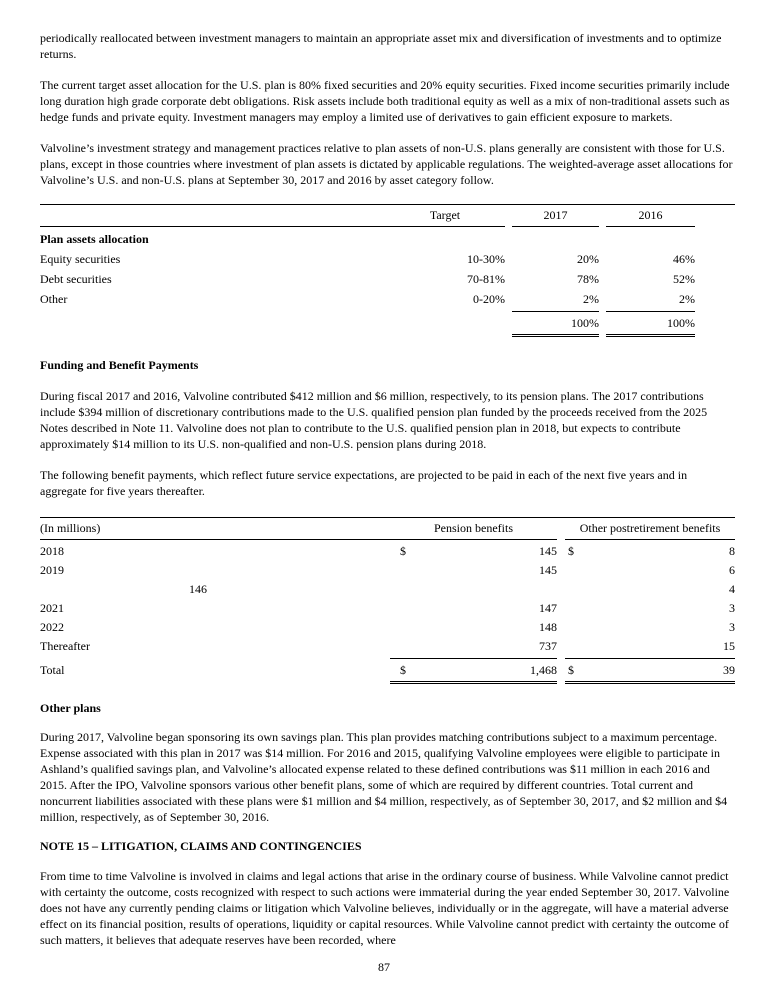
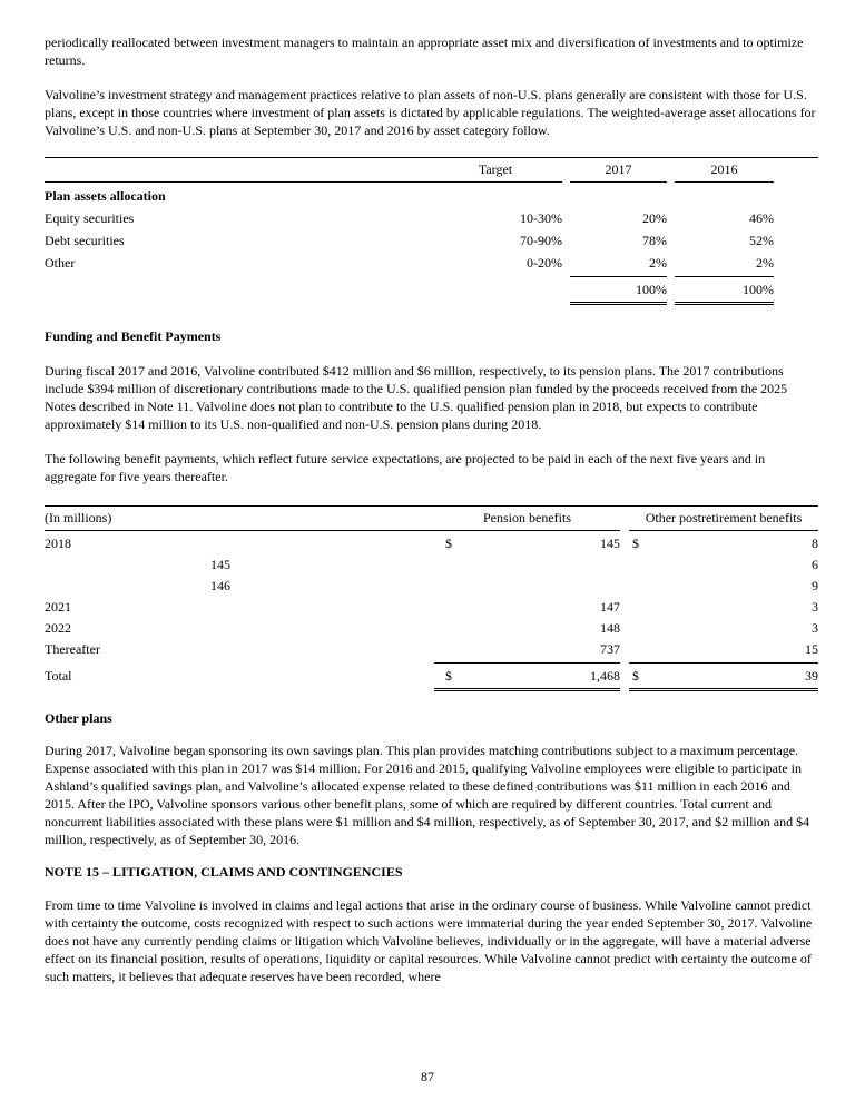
  periodically reallocated between investment managers to maintain an appropriate asset mix and diversification of investments and to optimize returns.
- The current target asset allocation for the U.S. plan is 80% fixed securities and 20% equity securities. Fixed income securities primarily include long duration high grade corporate debt obligations. Risk assets include both traditional equity as well as a mix of non-traditional assets such as hedge funds and private equity. Investment managers may employ a limited use of derivatives to gain efficient exposure to markets.
  Valvoline’s investment strategy and management practices relative to plan assets of non-U.S. plans generally are consistent with those for U.S. plans, except in those countries where investment of plan assets is dictated by applicable regulations. The weighted-average asset allocations for Valvoline’s U.S. and non-U.S. plans at September 30, 2017 and 2016 by asset category follow.
  Target
  2017
  2016
  Plan assets allocation
  Equity securities
  10-30%
  20%
  46%
  Debt securities
- 70-81%
+ 70-90%
  78%
  52%
  Other
  0-20%
  2%
  2%
  100%
  100%
  Funding and Benefit Payments
  During fiscal 2017 and 2016, Valvoline contributed $412 million and $6 million, respectively, to its pension plans. The 2017 contributions include $394 million of discretionary contributions made to the U.S. qualified pension plan funded by the proceeds received from the 2025 Notes described in Note 11. Valvoline does not plan to contribute to the U.S. qualified pension plan in 2018, but expects to contribute approximately $14 million to its U.S. non-qualified and non-U.S. pension plans during 2018.
  The following benefit payments, which reflect future service expectations, are projected to be paid in each of the next five years and in aggregate for five years thereafter.
  (In millions)
  Pension benefits
  Other postretirement benefits
  2018
  $
  145
  $
  8
- 2019
  145
  6
  146
- 4
+ 9
  2021
  147
  3
  2022
  148
  3
  Thereafter
  737
  15
  Total
  $
  1,468
  $
  39
  Other plans
  During 2017, Valvoline began sponsoring its own savings plan. This plan provides matching contributions subject to a maximum percentage. Expense associated with this plan in 2017 was $14 million. For 2016 and 2015, qualifying Valvoline employees were eligible to participate in Ashland’s qualified savings plan, and Valvoline’s allocated expense related to these defined contributions was $11 million in each 2016 and 2015. After the IPO, Valvoline sponsors various other benefit plans, some of which are required by different countries. Total current and noncurrent liabilities associated with these plans were $1 million and $4 million, respectively, as of September 30, 2017, and $2 million and $4 million, respectively, as of September 30, 2016.
  NOTE 15 – LITIGATION, CLAIMS AND CONTINGENCIES
  From time to time Valvoline is involved in claims and legal actions that arise in the ordinary course of business. While Valvoline cannot predict with certainty the outcome, costs recognized with respect to such actions were immaterial during the year ended September 30, 2017. Valvoline does not have any currently pending claims or litigation which Valvoline believes, individually or in the aggregate, will have a material adverse effect on its financial position, results of operations, liquidity or capital resources. While Valvoline cannot predict with certainty the outcome of such matters, it believes that adequate reserves have been recorded, where
  87
